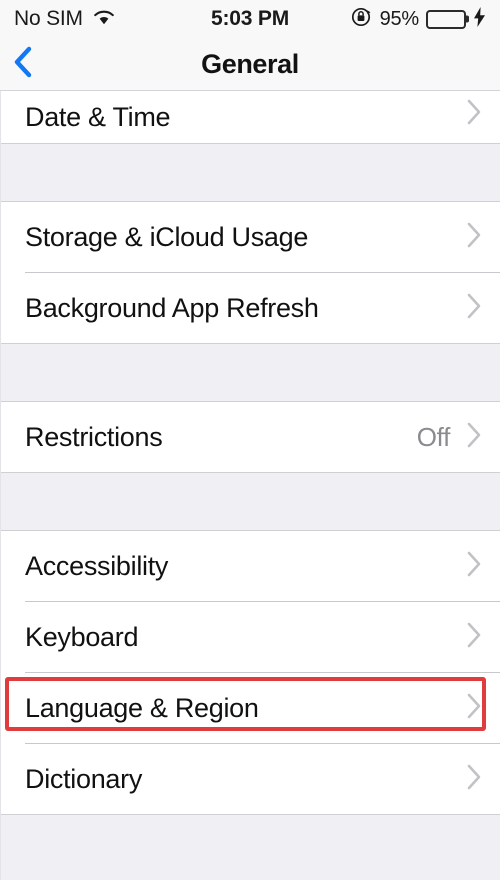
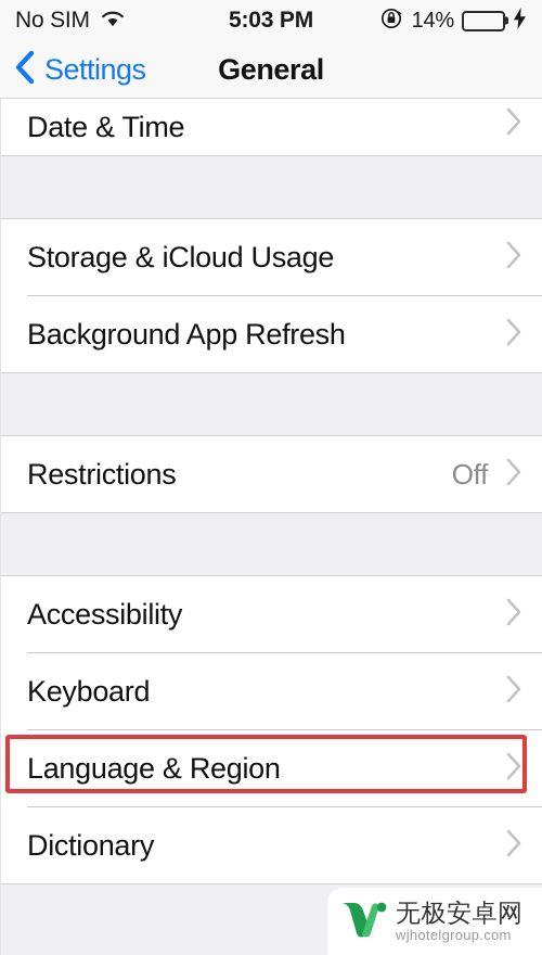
  No SIM
  5:03 PM
- 95%
+ 14%
+ Settings
  General
  Date & Time
  Storage & iCloud Usage
  Background App Refresh
  Restrictions
  Off
  Accessibility
  Keyboard
  Language & Region
  Dictionary
+ 无极安卓网
+ wjhotelgroup.com
